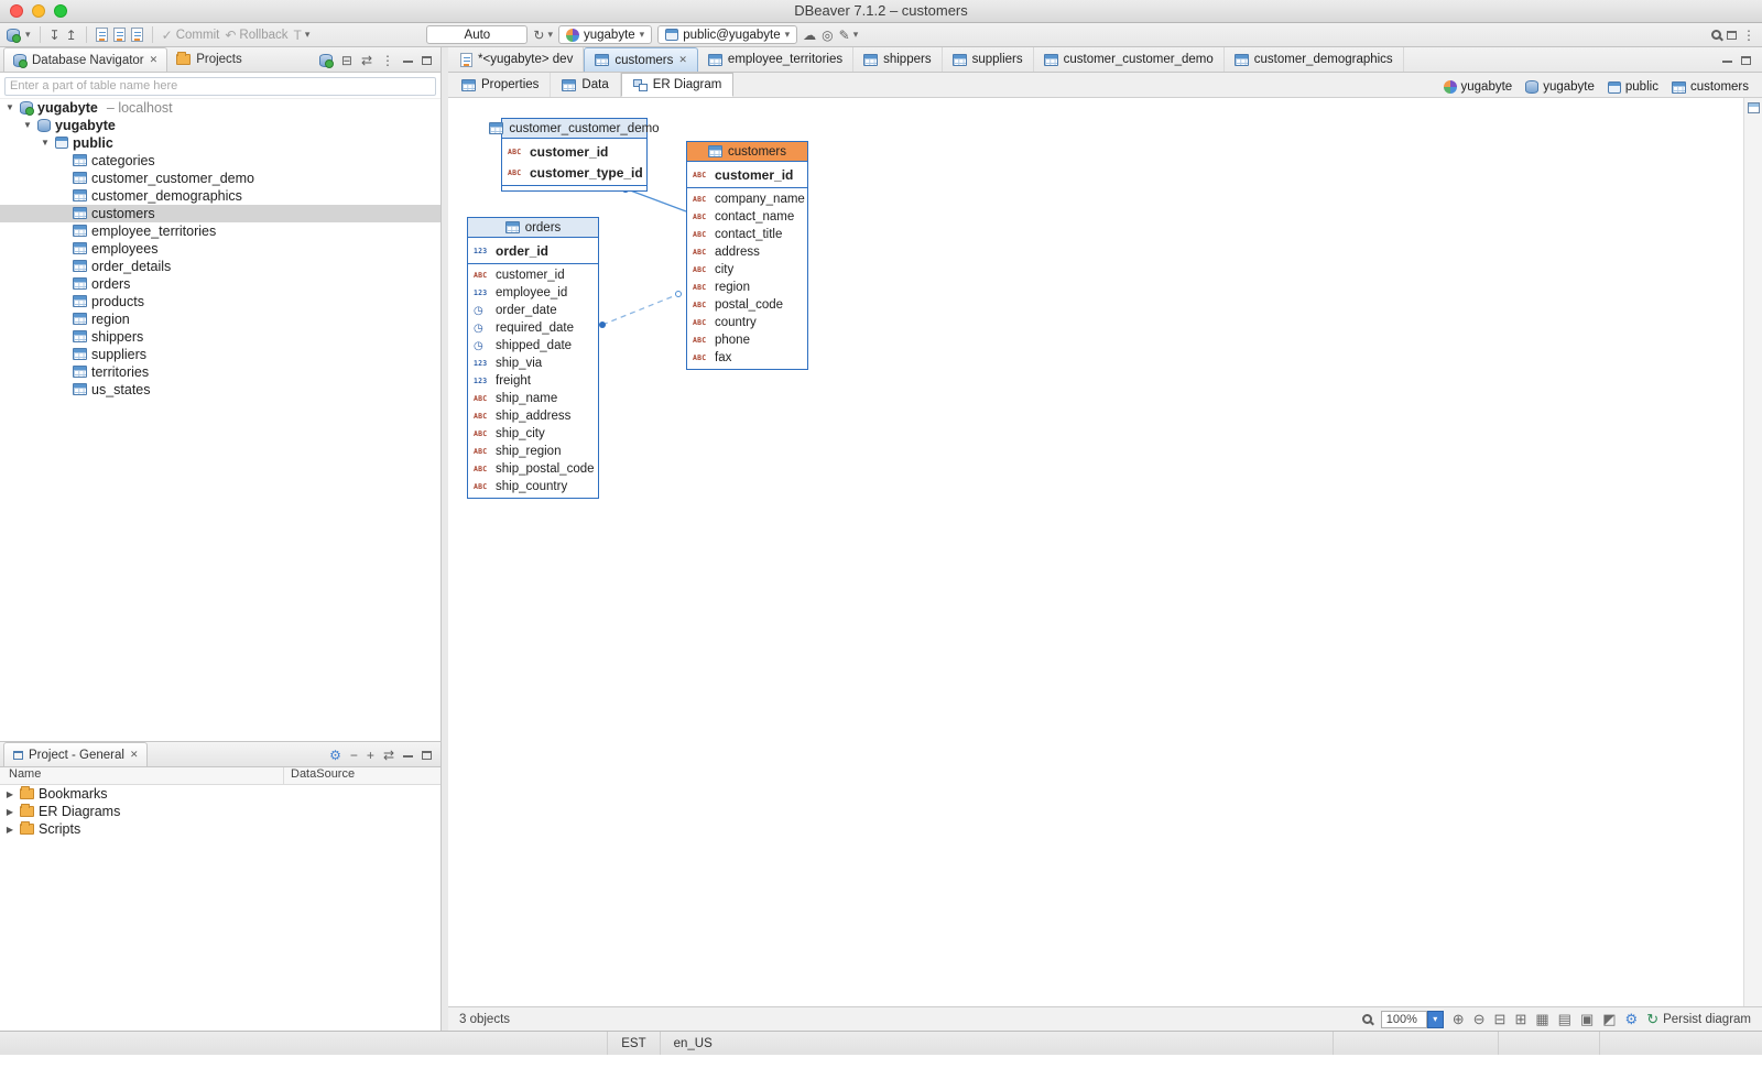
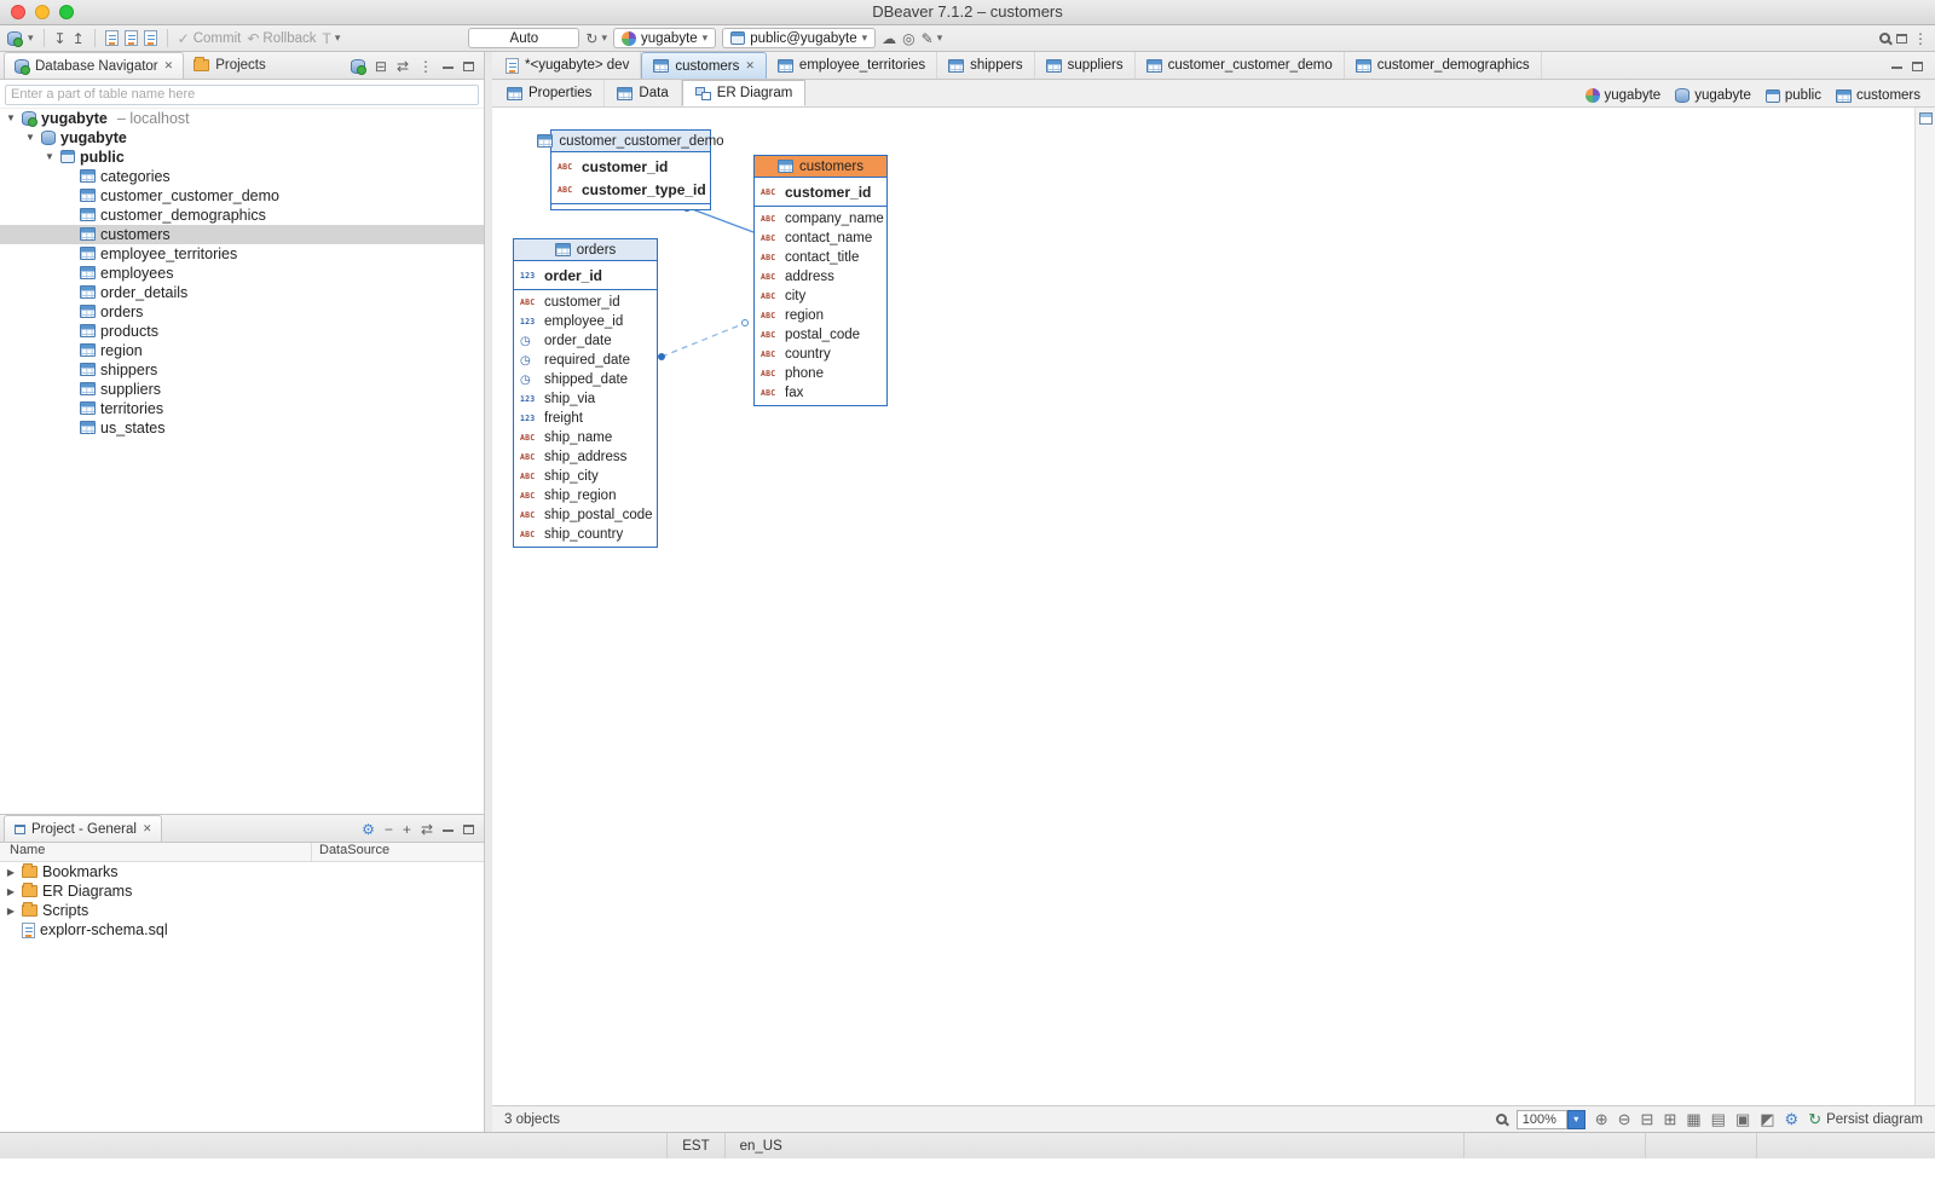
  DBeaver 7.1.2 – customers
  ▾
  ↧
  ↥
  ✓
  Commit
  ↶
  Rollback
  T
  ▾
  Auto
  ↻
  ▾
  yugabyte
  ▾
  public@yugabyte
  ▾
  ☁
  ◎
  ✎
  ▾
  ⋮
  Database Navigator
  ✕
  Projects
  ⊟
  ⇄
  ⋮
  Enter a part of table name here
  ▼
  yugabyte
  – localhost
  ▼
  yugabyte
  ▼
  public
  categories
  customer_customer_demo
  customer_demographics
  customers
  employee_territories
  employees
  order_details
  orders
  products
  region
  shippers
  suppliers
  territories
  us_states
  Project - General
  ✕
  ⚙
  −
  +
  ⇄
  Name
  DataSource
  ▶
  Bookmarks
  ▶
  ER Diagrams
  ▶
  Scripts
+ explorr-schema.sql
  *<yugabyte> dev
  customers
  ✕
  employee_territories
  shippers
  suppliers
  customer_customer_demo
  customer_demographics
  Properties
  Data
  ER Diagram
  yugabyte
  yugabyte
  public
  customers
  customer_customer_demo
  ABC
  customer_id
  ABC
  customer_type_id
  orders
  123
  order_id
  ABC
  customer_id
  123
  employee_id
  ◷
  order_date
  ◷
  required_date
  ◷
  shipped_date
  123
  ship_via
  123
  freight
  ABC
  ship_name
  ABC
  ship_address
  ABC
  ship_city
  ABC
  ship_region
  ABC
  ship_postal_code
  ABC
  ship_country
  customers
  ABC
  customer_id
  ABC
  company_name
  ABC
  contact_name
  ABC
  contact_title
  ABC
  address
  ABC
  city
  ABC
  region
  ABC
  postal_code
  ABC
  country
  ABC
  phone
  ABC
  fax
  3 objects
  100%
  ▾
  ⊕
  ⊖
  ⊟
  ⊞
  ▦
  ▤
  ▣
  ◩
  ⚙
  ↻
  Persist diagram
  EST
  en_US
